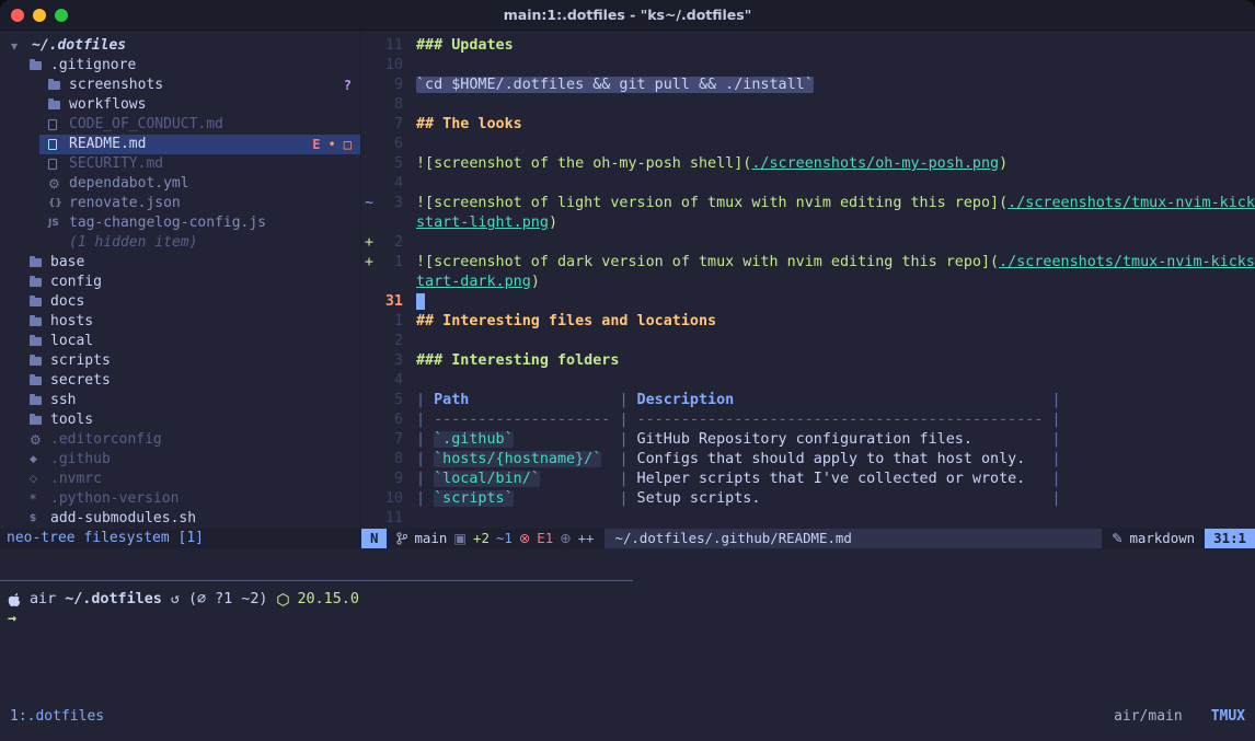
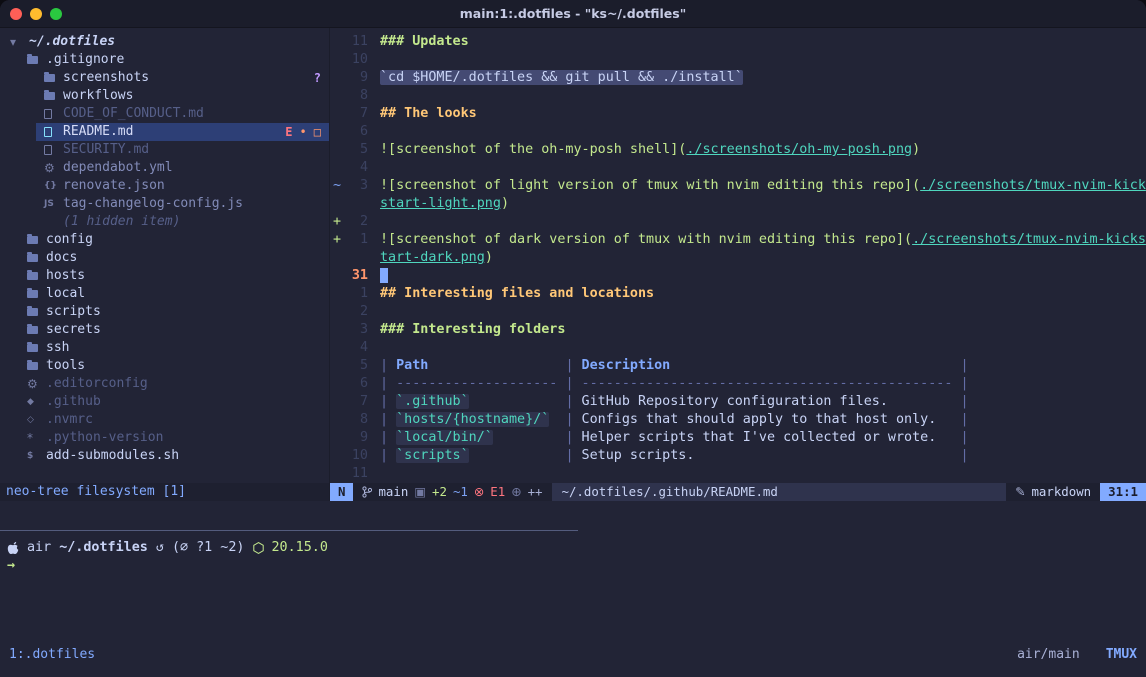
  main:1:.dotfiles - "ks~/.dotfiles"
  ▾
  ~/.dotfiles
  .gitignore
  screenshots
  ?
  workflows
  CODE_OF_CONDUCT.md
  README.md
  E
  •
  □
  SECURITY.md
  ⚙
  dependabot.yml
  {}
  renovate.json
  JS
  tag-changelog-config.js
  (1 hidden item)
- base
  config
  docs
  hosts
  local
  scripts
  secrets
  ssh
  tools
  ⚙
  .editorconfig
  ◆
  .github
  ◇
  .nvmrc
  *
  .python-version
  $
  add-submodules.sh
  neo-tree filesystem [1]
  11
  ### Updates
  10
  9
  `cd $HOME/.dotfiles && git pull && ./install`
  8
  7
  ## The looks
  6
  5
  ![screenshot of the oh-my-posh shell](./screenshots/oh-my-posh.png)
  4
  ~
  3
  ![screenshot of light version of tmux with nvim editing this repo](./screenshots/tmux-nvim-kick
  start-light.png)
  +
  2
  +
  1
  ![screenshot of dark version of tmux with nvim editing this repo](./screenshots/tmux-nvim-kicks
  tart-dark.png)
  31
  1
  ## Interesting files and locations
  2
  3
  ### Interesting folders
  4
  5
  | Path | Description |
  6
  | -------------------- | ---------------------------------------------- |
  7
  | `.github` | GitHub Repository configuration files. |
  8
  | `hosts/{hostname}/` | Configs that should apply to that host only. |
  9
  | `local/bin/` | Helper scripts that I've collected or wrote. |
  10
  | `scripts` | Setup scripts. |
  11
  N
  main
  +2
  ~1
  E1
  ++
  ~/.dotfiles/.github/README.md
  markdown
  31:1
  air
  ~/.dotfiles
  ↺
  (⌀ ?1 ~2)
  20.15.0
  →
  1:.dotfiles
  air/main
  TMUX
